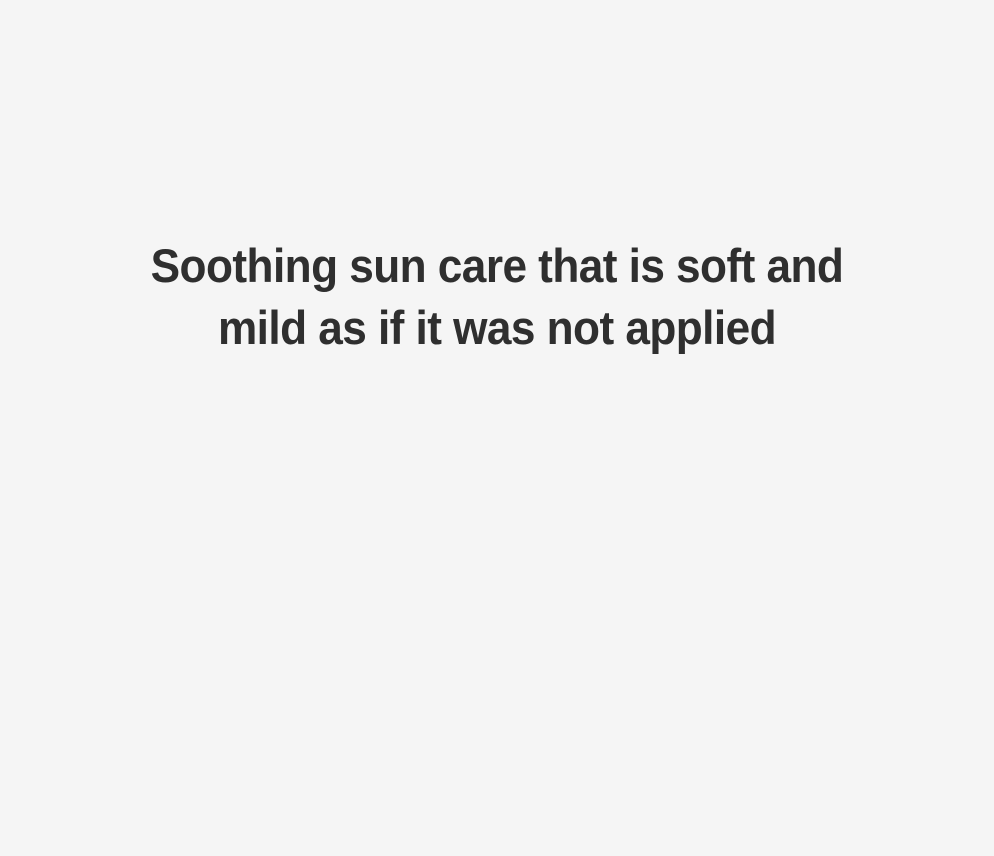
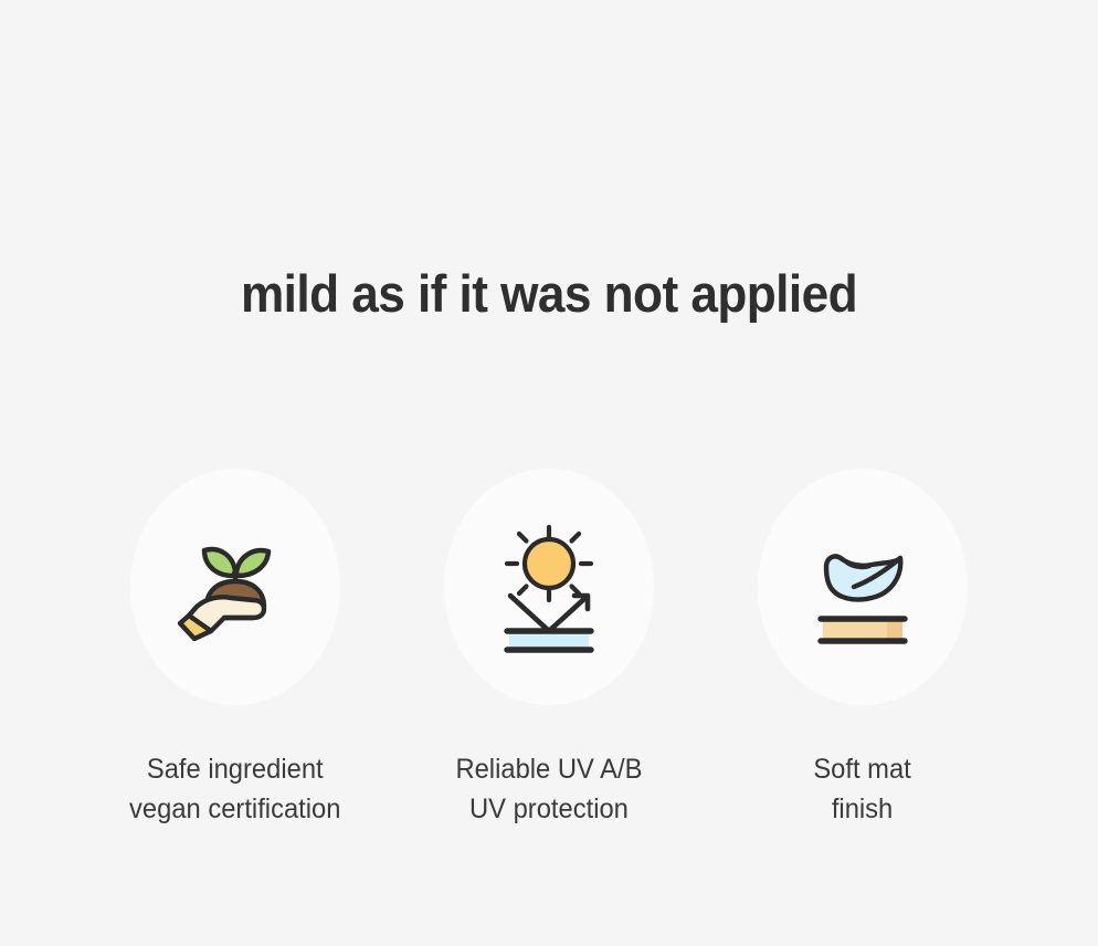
- Soothing sun care that is soft and
  mild as if it was not applied
+ Safe ingredient
+ vegan certification
+ Reliable UV A/B
+ UV protection
+ Soft mat
+ finish
